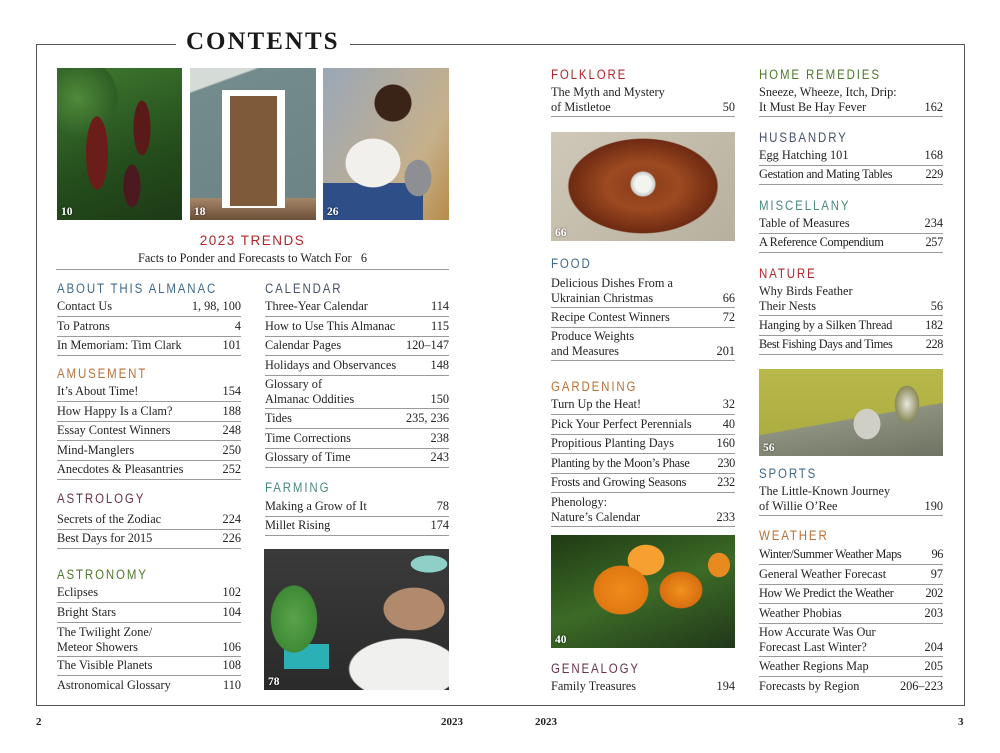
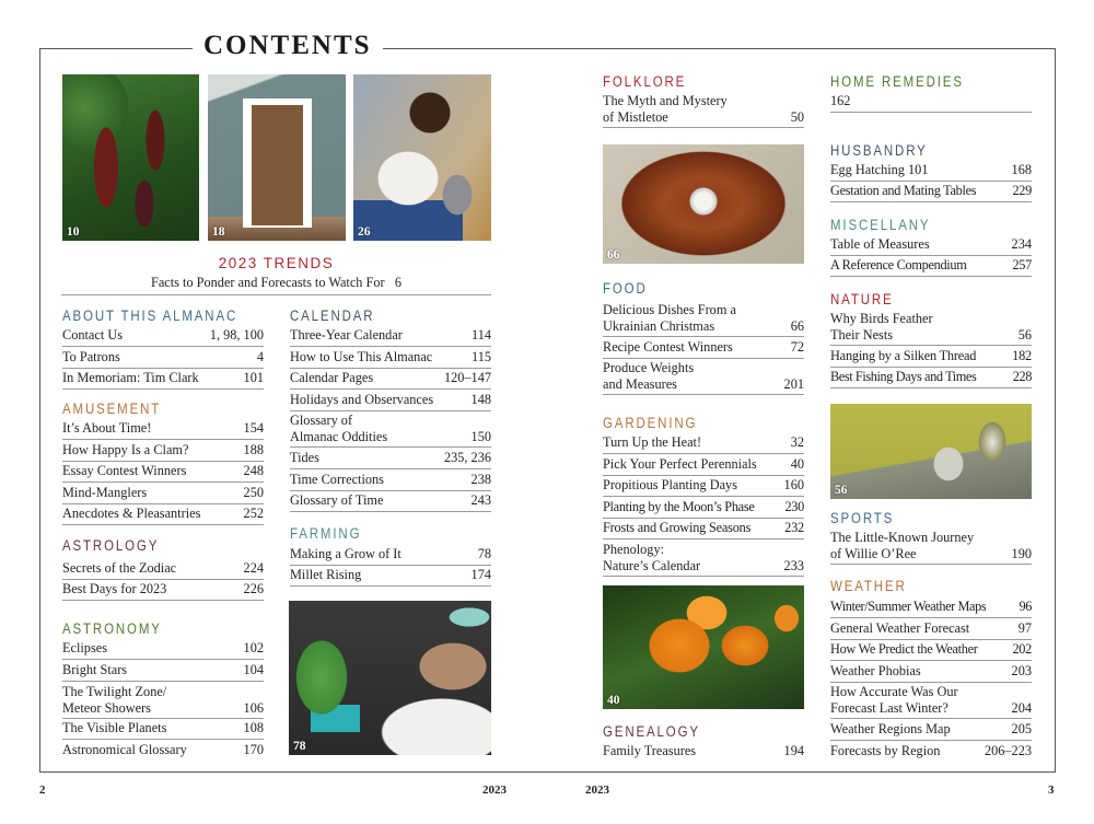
  CONTENTS
  10
  18
  26
  2023 TRENDS
  Facts to Ponder and Forecasts to Watch For 6
  ABOUT THIS ALMANAC
  Contact Us
  1, 98, 100
  To Patrons
  4
  In Memoriam: Tim Clark
  101
  AMUSEMENT
  It’s About Time!
  154
  How Happy Is a Clam?
  188
  Essay Contest Winners
  248
  Mind-Manglers
  250
  Anecdotes & Pleasantries
  252
  ASTROLOGY
  Secrets of the Zodiac
  224
- Best Days for 2015
+ Best Days for 2023
  226
  ASTRONOMY
  Eclipses
  102
  Bright Stars
  104
  The Twilight Zone/
  Meteor Showers
  106
  The Visible Planets
  108
  Astronomical Glossary
- 110
+ 170
  CALENDAR
  Three-Year Calendar
  114
  How to Use This Almanac
  115
  Calendar Pages
  120–147
  Holidays and Observances
  148
  Glossary of
  Almanac Oddities
  150
  Tides
  235, 236
  Time Corrections
  238
  Glossary of Time
  243
  FARMING
  Making a Grow of It
  78
  Millet Rising
  174
  78
  FOLKLORE
  The Myth and Mystery
  of Mistletoe
  50
  66
  FOOD
  Delicious Dishes From a
  Ukrainian Christmas
  66
  Recipe Contest Winners
  72
  Produce Weights
  and Measures
  201
  GARDENING
  Turn Up the Heat!
  32
  Pick Your Perfect Perennials
  40
  Propitious Planting Days
  160
  Planting by the Moon’s Phase
  230
  Frosts and Growing Seasons
  232
  Phenology:
  Nature’s Calendar
  233
  40
  GENEALOGY
  Family Treasures
  194
  HOME REMEDIES
- Sneeze, Wheeze, Itch, Drip:
- It Must Be Hay Fever
  162
  HUSBANDRY
  Egg Hatching 101
  168
  Gestation and Mating Tables
  229
  MISCELLANY
  Table of Measures
  234
  A Reference Compendium
  257
  NATURE
  Why Birds Feather
  Their Nests
  56
  Hanging by a Silken Thread
  182
  Best Fishing Days and Times
  228
  56
  SPORTS
  The Little-Known Journey
  of Willie O’Ree
  190
  WEATHER
  Winter/Summer Weather Maps
  96
  General Weather Forecast
  97
  How We Predict the Weather
  202
  Weather Phobias
  203
  How Accurate Was Our
  Forecast Last Winter?
  204
  Weather Regions Map
  205
  Forecasts by Region
  206–223
  2
  2023
  2023
  3
